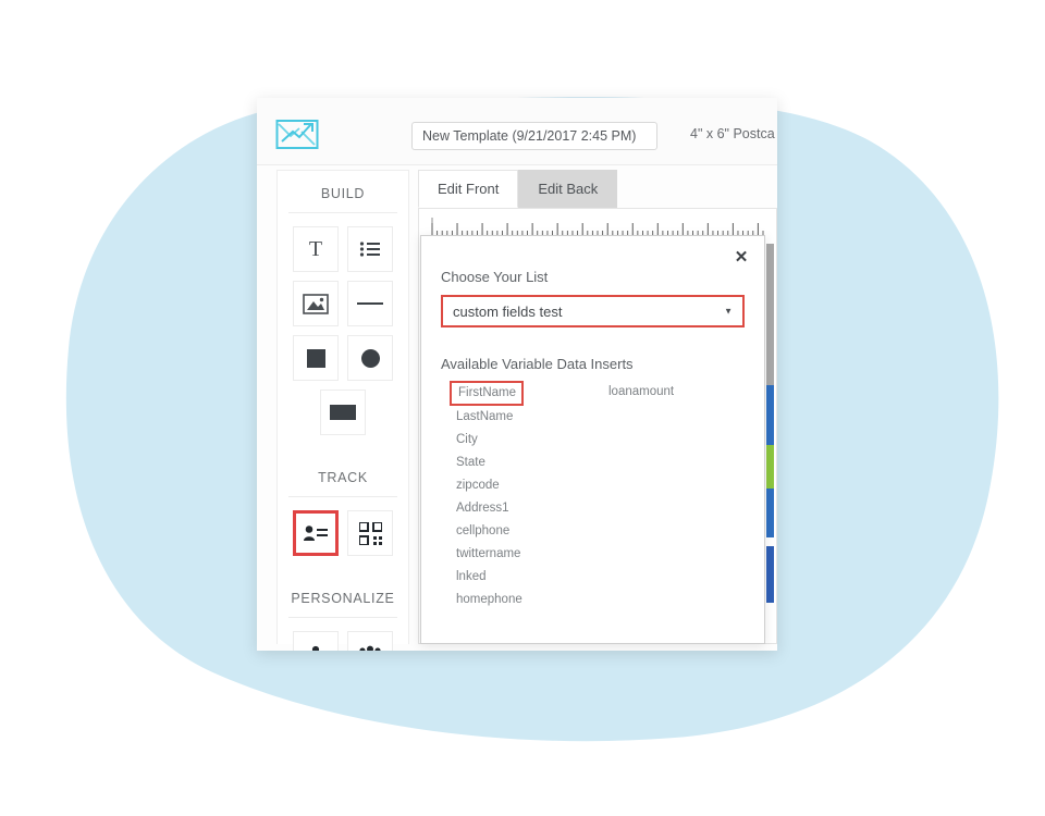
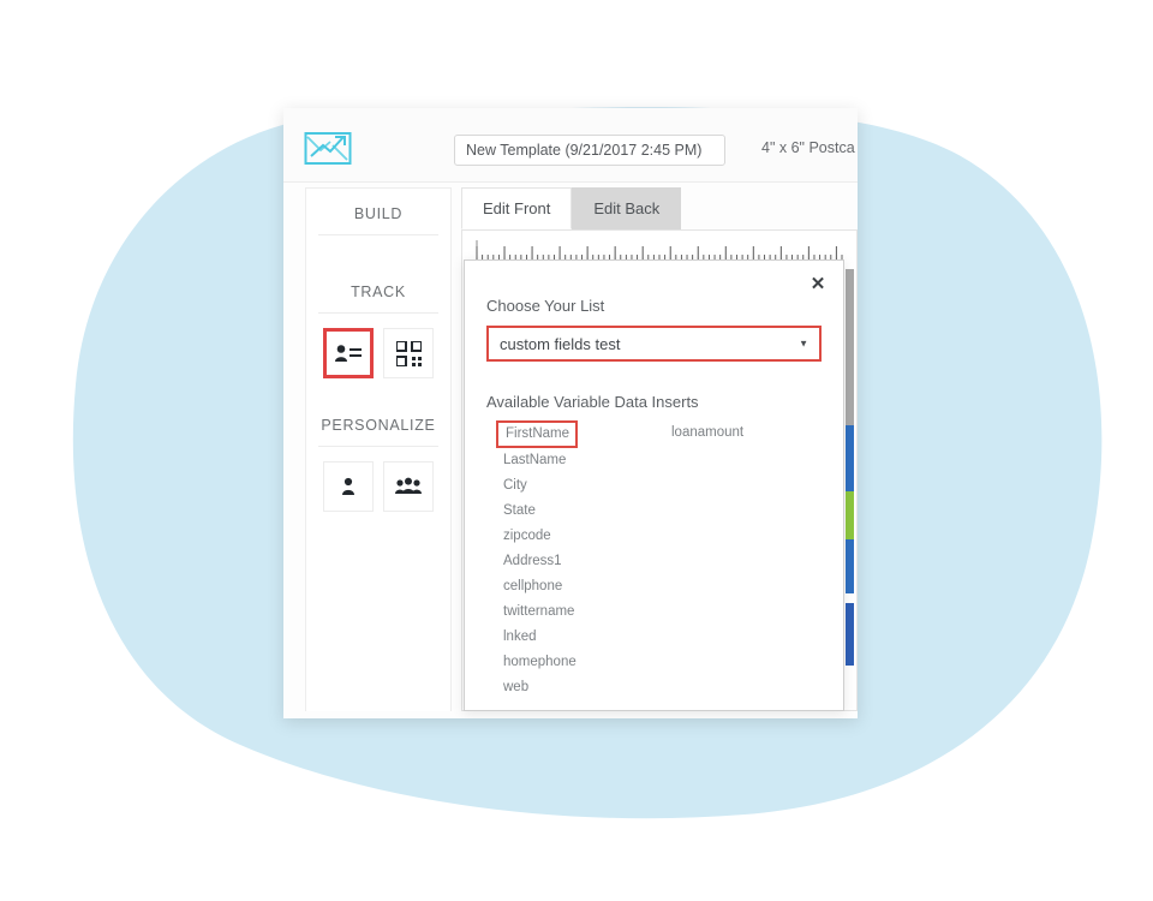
  New Template (9/21/2017 2:45 PM)
  4" x 6" Postca
  BUILD
- T
  TRACK
  PERSONALIZE
  Edit Front
  Edit Back
  ✕
  Choose Your List
  custom fields test
  ▼
  Available Variable Data Inserts
  FirstName
  LastName
  City
  State
  zipcode
  Address1
  cellphone
  twittername
  lnked
  homephone
+ web
  loanamount
